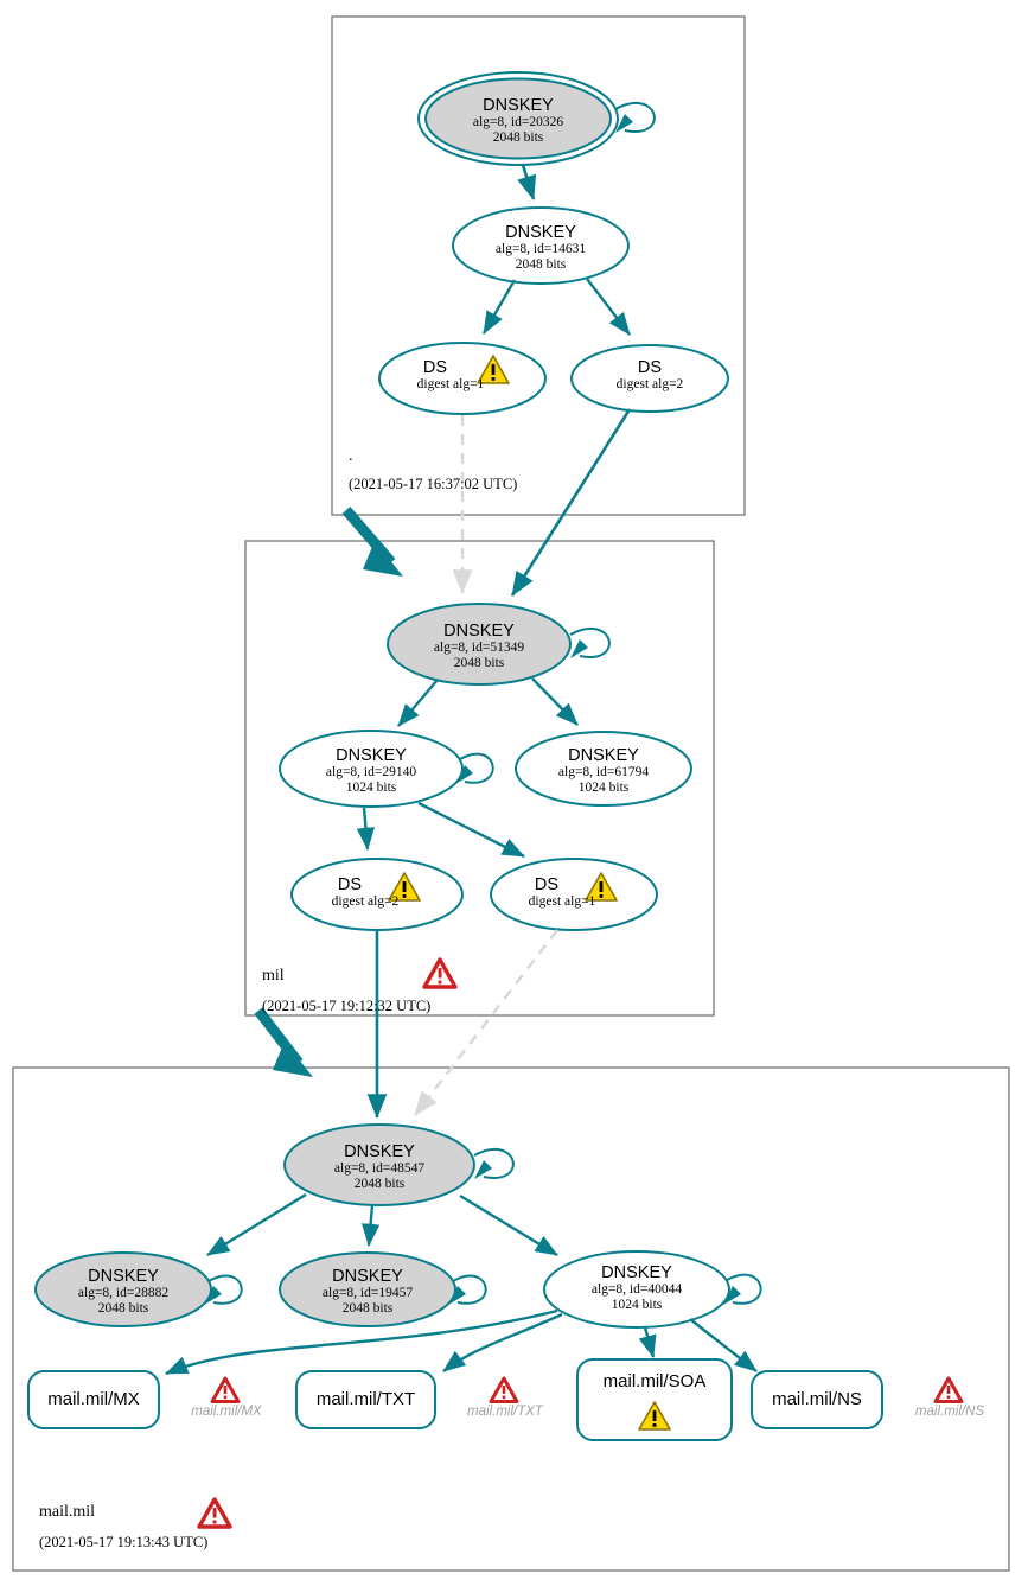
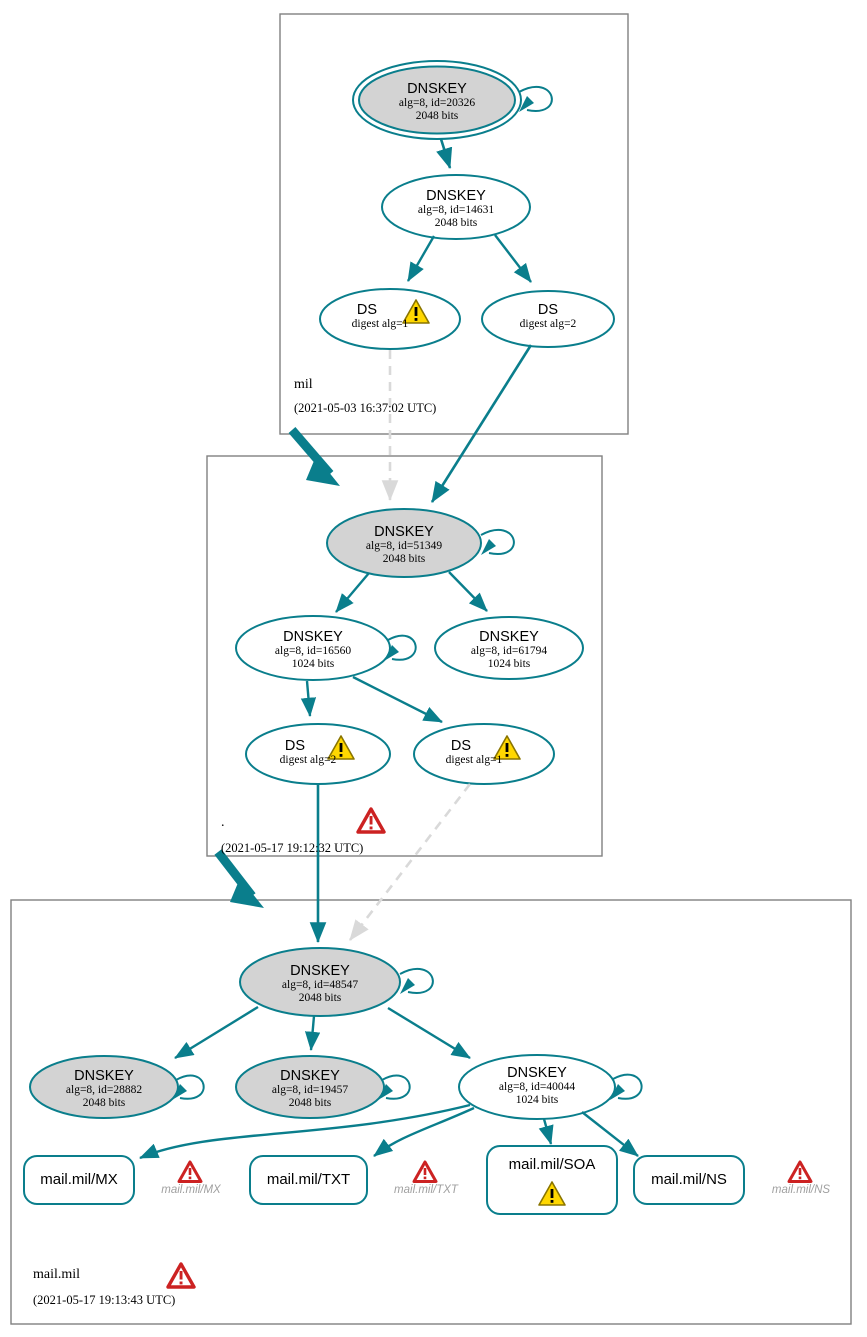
  DNSKEY
  alg=8, id=20326
  2048 bits
  DNSKEY
  alg=8, id=14631
  2048 bits
  DS
  digest alg=1
  DS
  digest alg=2
- .
+ mil
- (2021-05-17 16:37:02 UTC)
+ (2021-05-03 16:37:02 UTC)
  DNSKEY
  alg=8, id=51349
  2048 bits
  DNSKEY
- alg=8, id=29140
+ alg=8, id=16560
  1024 bits
  DNSKEY
  alg=8, id=61794
  1024 bits
  DS
  digest alg=2
  DS
  digest alg=1
- mil
+ .
  (2021-05-17 19:12:32 UTC)
  DNSKEY
  alg=8, id=48547
  2048 bits
  DNSKEY
  alg=8, id=28882
  2048 bits
  DNSKEY
  alg=8, id=19457
  2048 bits
  DNSKEY
  alg=8, id=40044
  1024 bits
  mail.mil/MX
  mail.mil/TXT
  mail.mil/SOA
  mail.mil/NS
  mail.mil/MX
  mail.mil/TXT
  mail.mil/NS
  mail.mil
  (2021-05-17 19:13:43 UTC)
